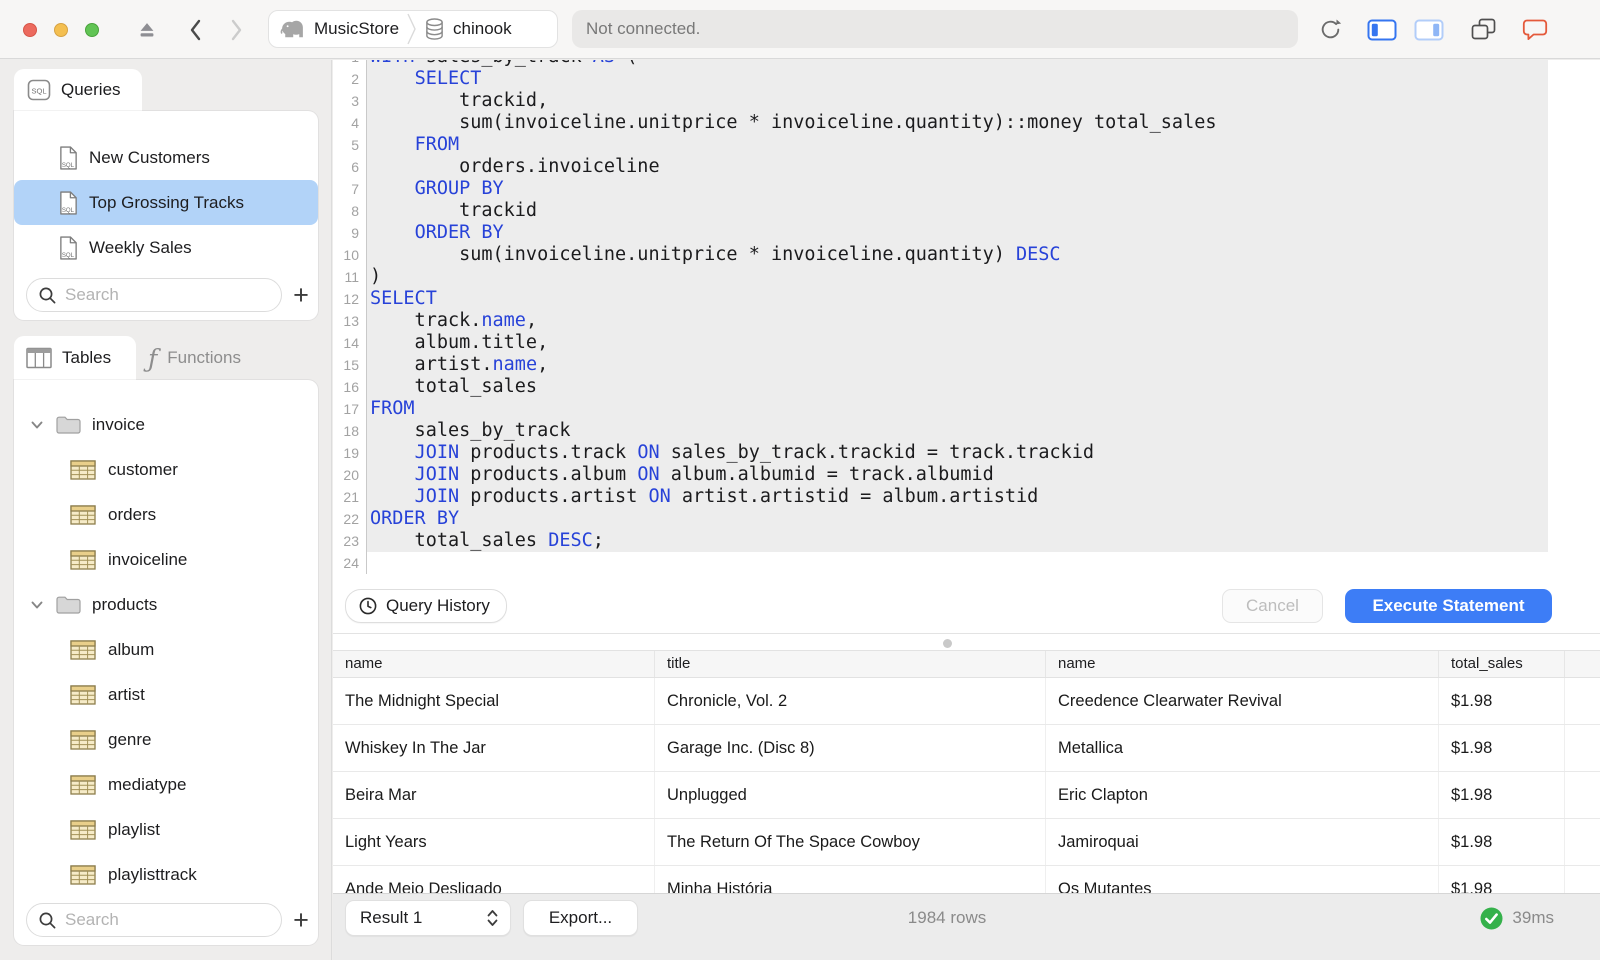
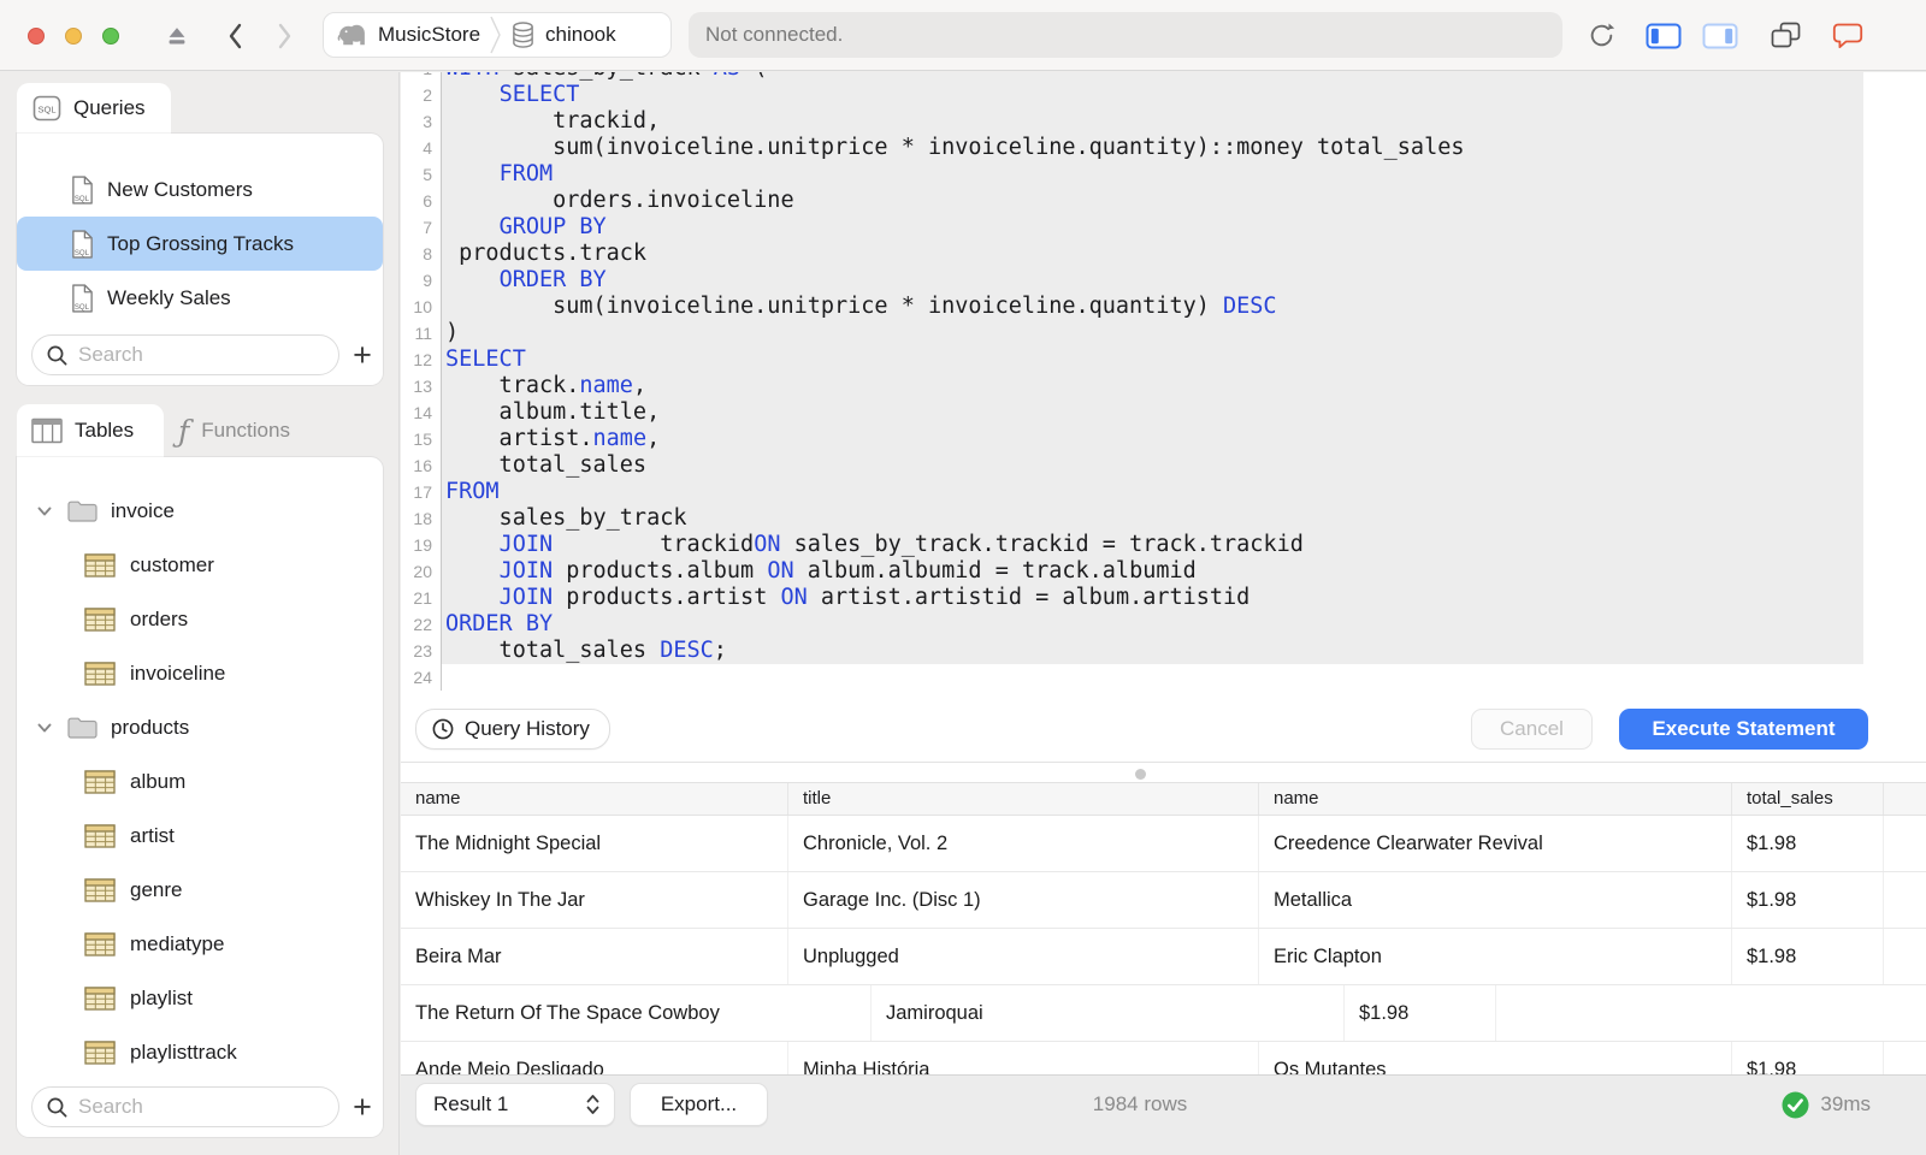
  MusicStore
  chinook
  Not connected.
  SQL
  Queries
  New Customers
  Top Grossing Tracks
  Weekly Sales
  Search
  +
  Tables
  ƒ
  Functions
  invoice
  customer
  orders
  invoiceline
  products
  album
  artist
  genre
  mediatype
  playlist
  playlisttrack
  Search
  +
  2
  SELECT
  3
  trackid,
  4
  sum(invoiceline.unitprice * invoiceline.quantity)::money total_sales
  5
  FROM
  6
  orders.invoiceline
  7
  GROUP BY
  8
- trackid
+ products.track
  9
  ORDER BY
  10
  sum(invoiceline.unitprice * invoiceline.quantity) DESC
  11
  )
  12
  SELECT
  13
  track.name,
  14
  album.title,
  15
  artist.name,
  16
  total_sales
  17
  FROM
  18
  sales_by_track
  19
- JOIN products.track ON sales_by_track.trackid = track.trackid
+ JOIN trackidON sales_by_track.trackid = track.trackid
  20
  JOIN products.album ON album.albumid = track.albumid
  21
  JOIN products.artist ON artist.artistid = album.artistid
  22
  ORDER BY
  23
  total_sales DESC;
  24
  Query History
  Cancel
  Execute Statement
  name
  title
  name
  total_sales
  The Midnight Special
  Chronicle, Vol. 2
  Creedence Clearwater Revival
  $1.98
  Whiskey In The Jar
- Garage Inc. (Disc 8)
+ Garage Inc. (Disc 1)
  Metallica
  $1.98
  Beira Mar
  Unplugged
  Eric Clapton
  $1.98
- Light Years
  The Return Of The Space Cowboy
  Jamiroquai
  $1.98
  Ande Meio Desligado
  Minha História
  Os Mutantes
  $1.98
  Result 1
  Export...
  1984 rows
  39ms
